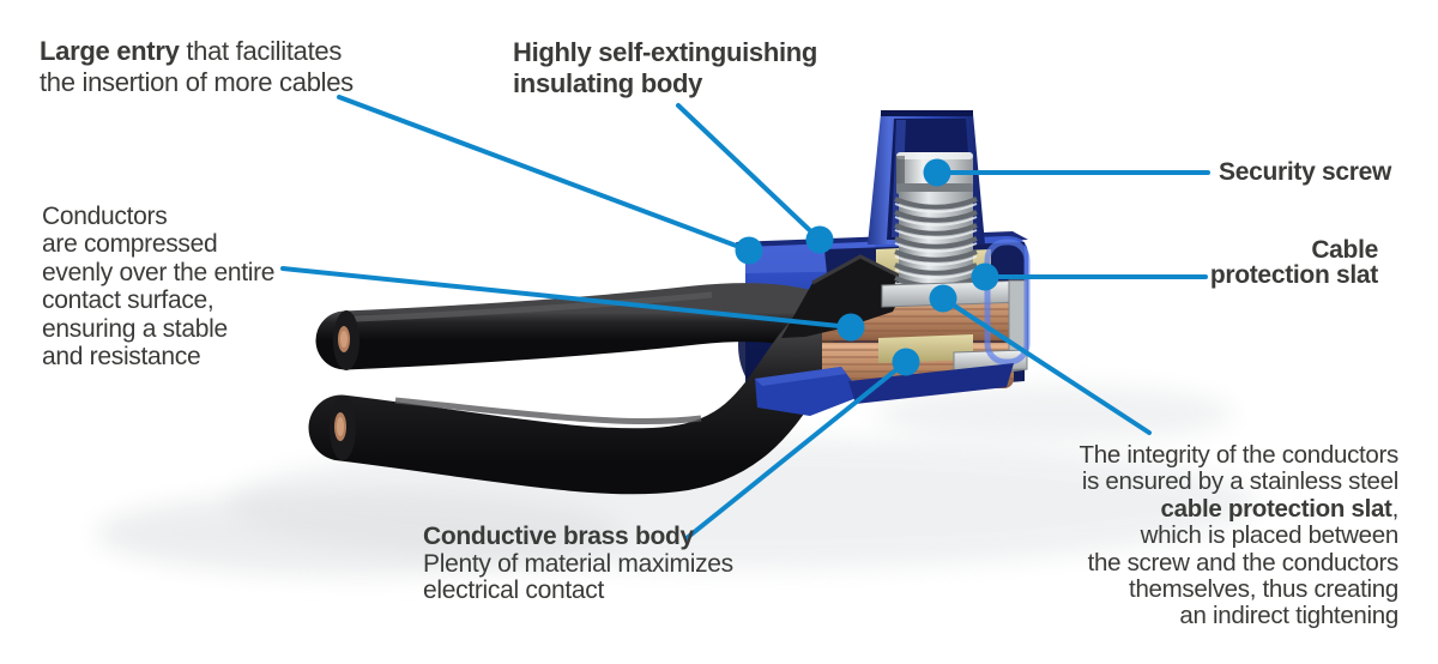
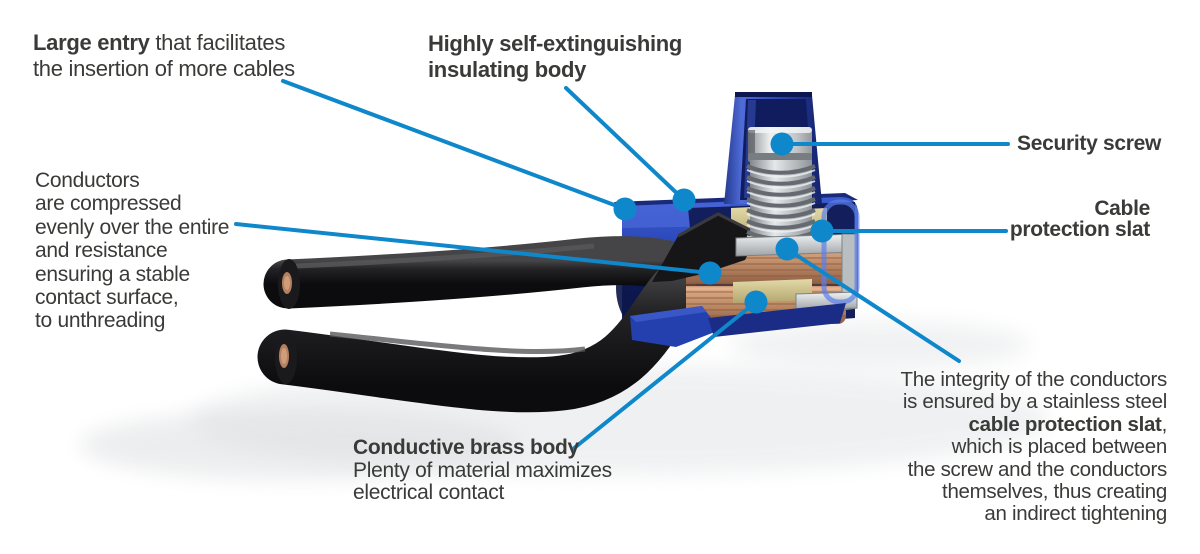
  Large entry that facilitates
  the insertion of more cables
  Highly self-extinguishing
  insulating body
  Security screw
  Cable
  protection slat
  Conductors
  are compressed
  evenly over the entire
- contact surface,
+ and resistance
  ensuring a stable
- and resistance
+ contact surface,
+ to unthreading
  Conductive brass body
  Plenty of material maximizes
  electrical contact
  The integrity of the conductors
  is ensured by a stainless steel
  cable protection slat,
  which is placed between
  the screw and the conductors
  themselves, thus creating
  an indirect tightening
